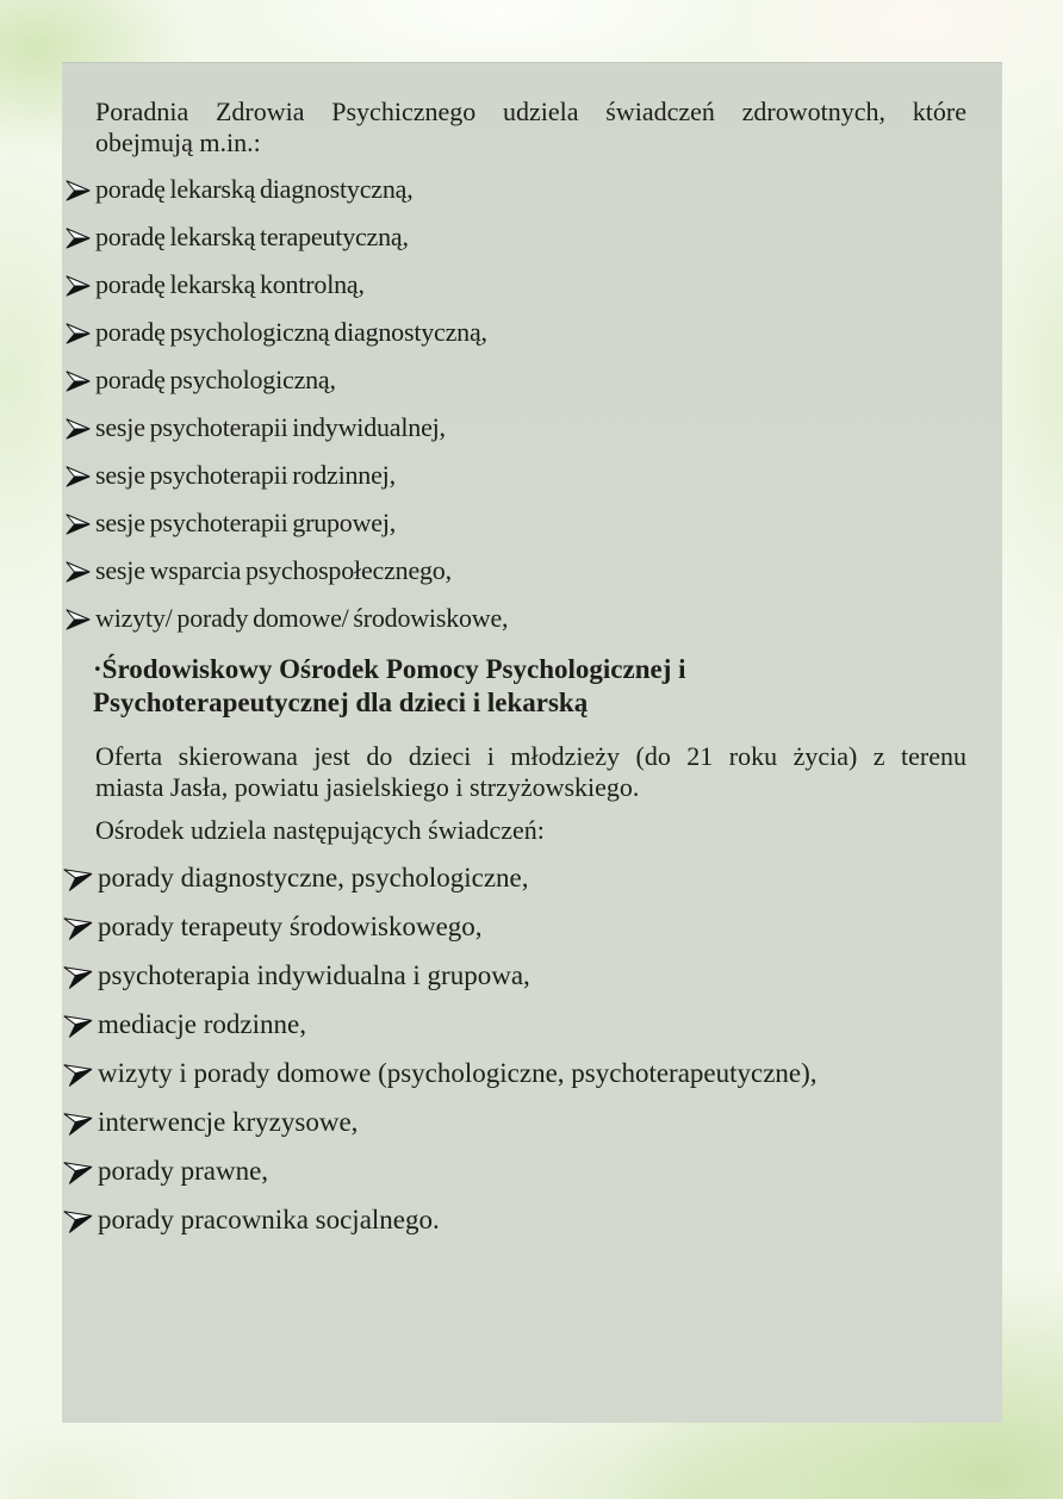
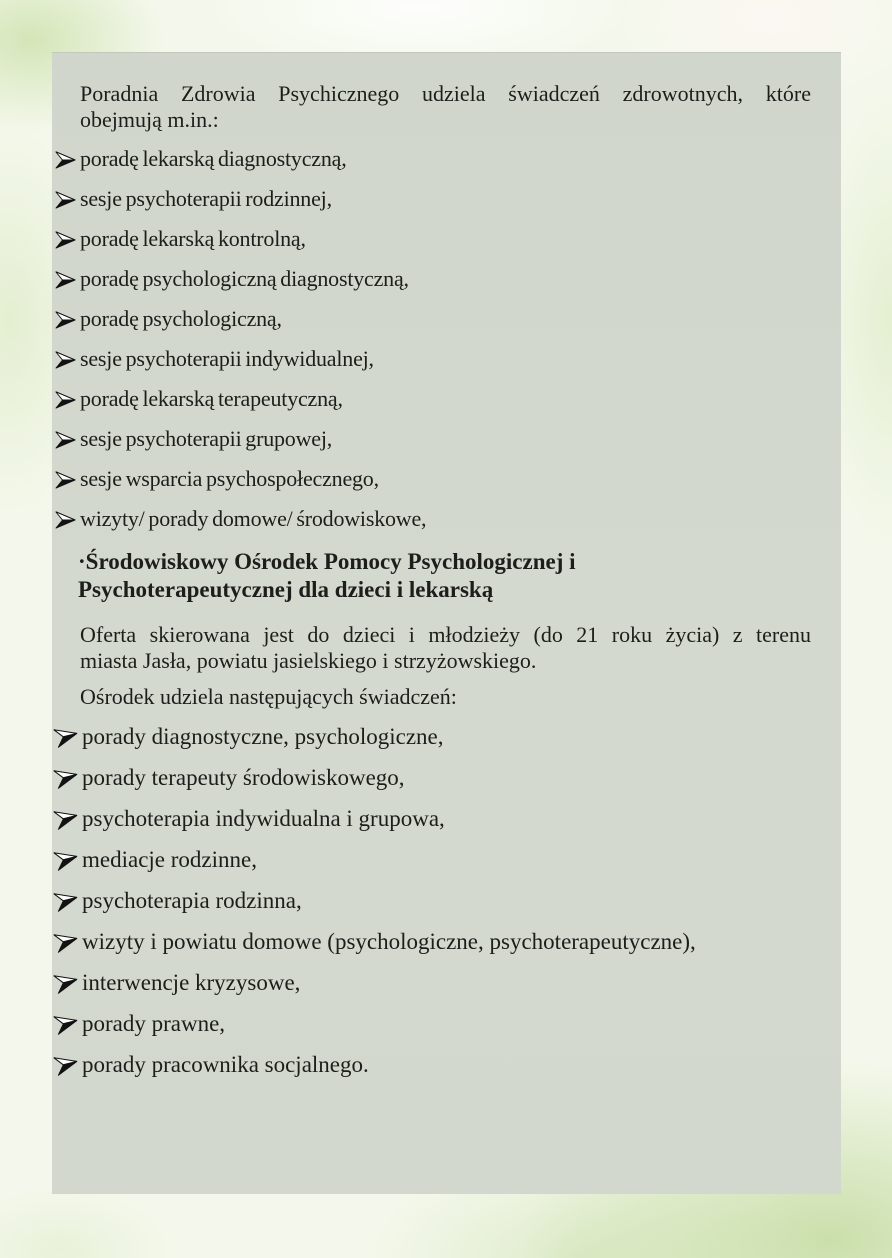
  Poradnia Zdrowia Psychicznego udziela świadczeń zdrowotnych, które
  obejmują m.in.:
  poradę lekarską diagnostyczną,
- poradę lekarską terapeutyczną,
+ sesje psychoterapii rodzinnej,
  poradę lekarską kontrolną,
  poradę psychologiczną diagnostyczną,
  poradę psychologiczną,
  sesje psychoterapii indywidualnej,
- sesje psychoterapii rodzinnej,
+ poradę lekarską terapeutyczną,
  sesje psychoterapii grupowej,
  sesje wsparcia psychospołecznego,
  wizyty/ porady domowe/ środowiskowe,
  ·Środowiskowy Ośrodek Pomocy Psychologicznej i
  Psychoterapeutycznej dla dzieci i lekarską
  Oferta skierowana jest do dzieci i młodzieży (do 21 roku życia) z terenu
  miasta Jasła, powiatu jasielskiego i strzyżowskiego.
  Ośrodek udziela następujących świadczeń:
  porady diagnostyczne, psychologiczne,
  porady terapeuty środowiskowego,
  psychoterapia indywidualna i grupowa,
  mediacje rodzinne,
+ psychoterapia rodzinna,
- wizyty i porady domowe (psychologiczne, psychoterapeutyczne),
+ wizyty i powiatu domowe (psychologiczne, psychoterapeutyczne),
  interwencje kryzysowe,
  porady prawne,
  porady pracownika socjalnego.
